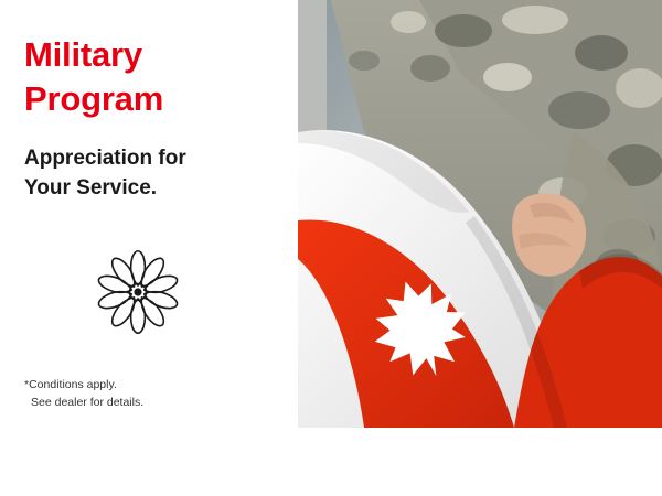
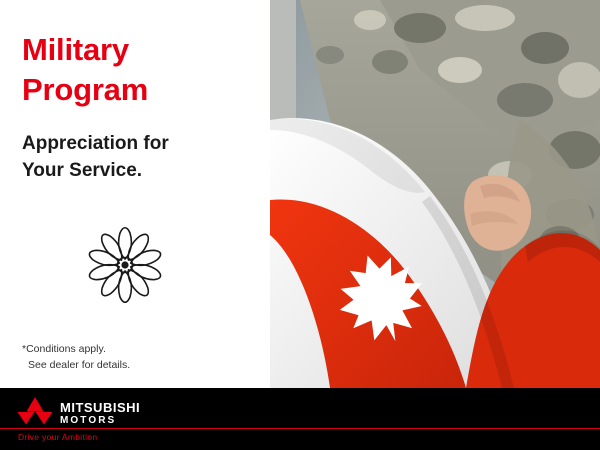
  Military
  Program
  Appreciation for
  Your Service.
  *Conditions apply.
  See dealer for details.
+ MITSUBISHI
+ MOTORS
+ Drive your Ambition
